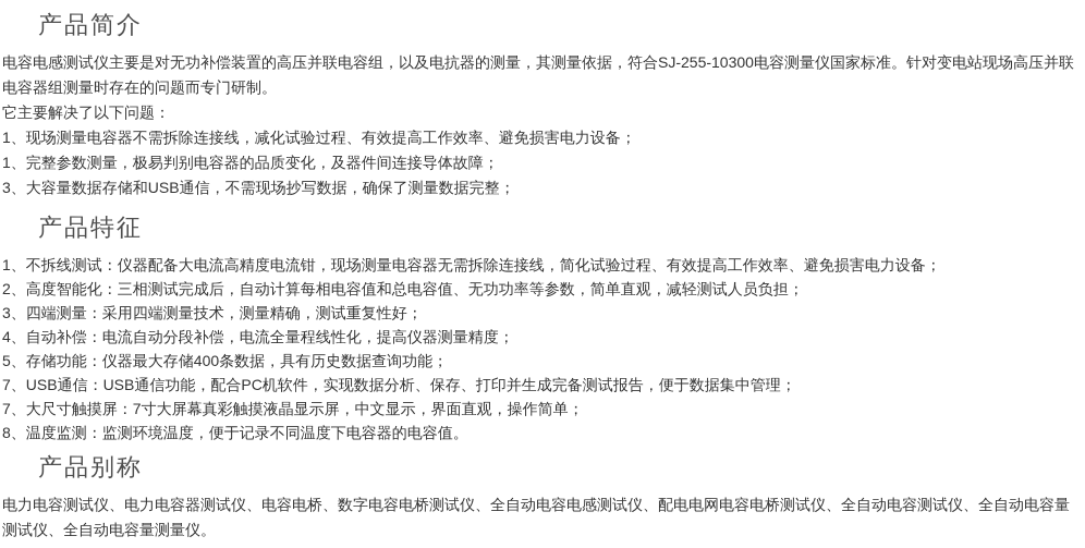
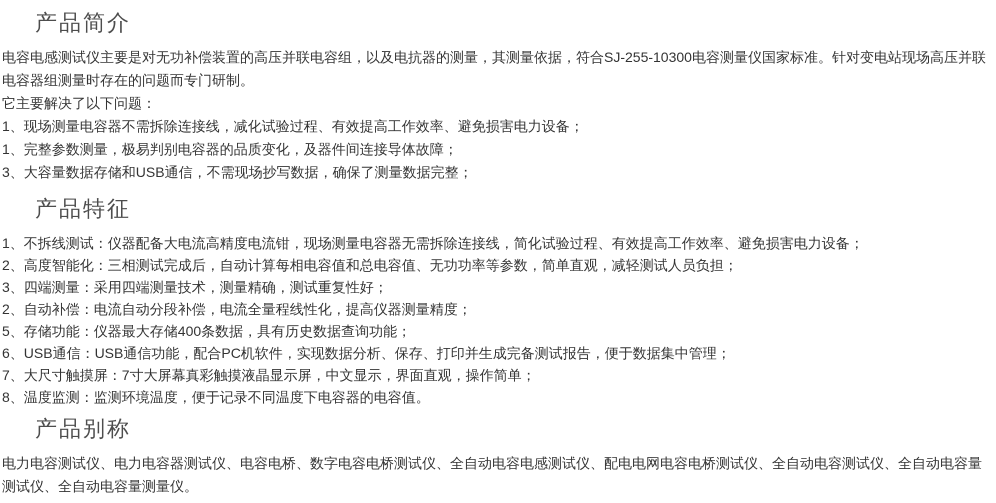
  产品简介
  电容电感测试仪主要是对无功补偿装置的高压并联电容组，以及电抗器的测量，其测量依据，符合SJ-255-10300电容测量仪国家标准。针对变电站现场高压并联电容器组测量时存在的问题而专门研制。
  它主要解决了以下问题：
  1、现场测量电容器不需拆除连接线，减化试验过程、有效提高工作效率、避免损害电力设备；
  1、完整参数测量，极易判别电容器的品质变化，及器件间连接导体故障；
  3、大容量数据存储和USB通信，不需现场抄写数据，确保了测量数据完整；
  产品特征
  1、不拆线测试：仪器配备大电流高精度电流钳，现场测量电容器无需拆除连接线，简化试验过程、有效提高工作效率、避免损害电力设备；
  2、高度智能化：三相测试完成后，自动计算每相电容值和总电容值、无功功率等参数，简单直观，减轻测试人员负担；
  3、四端测量：采用四端测量技术，测量精确，测试重复性好；
- 4、自动补偿：电流自动分段补偿，电流全量程线性化，提高仪器测量精度；
+ 2、自动补偿：电流自动分段补偿，电流全量程线性化，提高仪器测量精度；
  5、存储功能：仪器最大存储400条数据，具有历史数据查询功能；
- 7、USB通信：USB通信功能，配合PC机软件，实现数据分析、保存、打印并生成完备测试报告，便于数据集中管理；
+ 6、USB通信：USB通信功能，配合PC机软件，实现数据分析、保存、打印并生成完备测试报告，便于数据集中管理；
  7、大尺寸触摸屏：7寸大屏幕真彩触摸液晶显示屏，中文显示，界面直观，操作简单；
  8、温度监测：监测环境温度，便于记录不同温度下电容器的电容值。
  产品别称
  电力电容测试仪、电力电容器测试仪、电容电桥、数字电容电桥测试仪、全自动电容电感测试仪、配电电网电容电桥测试仪、全自动电容测试仪、全自动电容量测试仪、全自动电容量测量仪。
